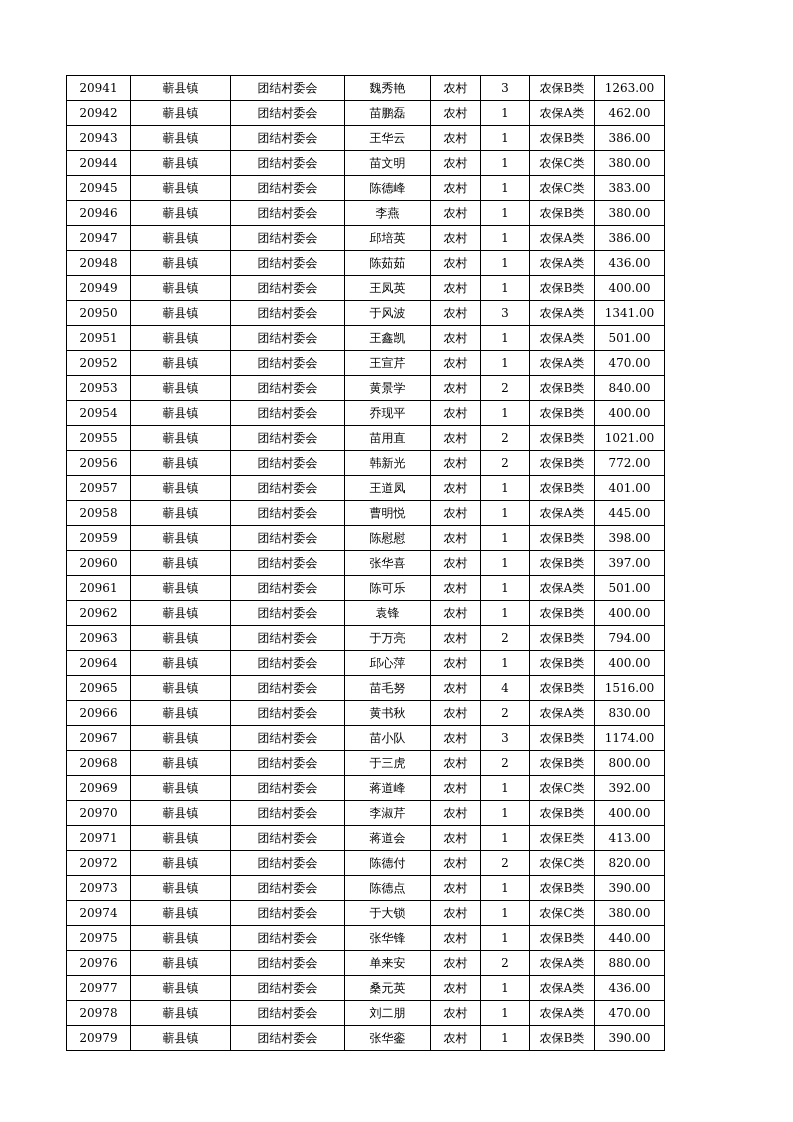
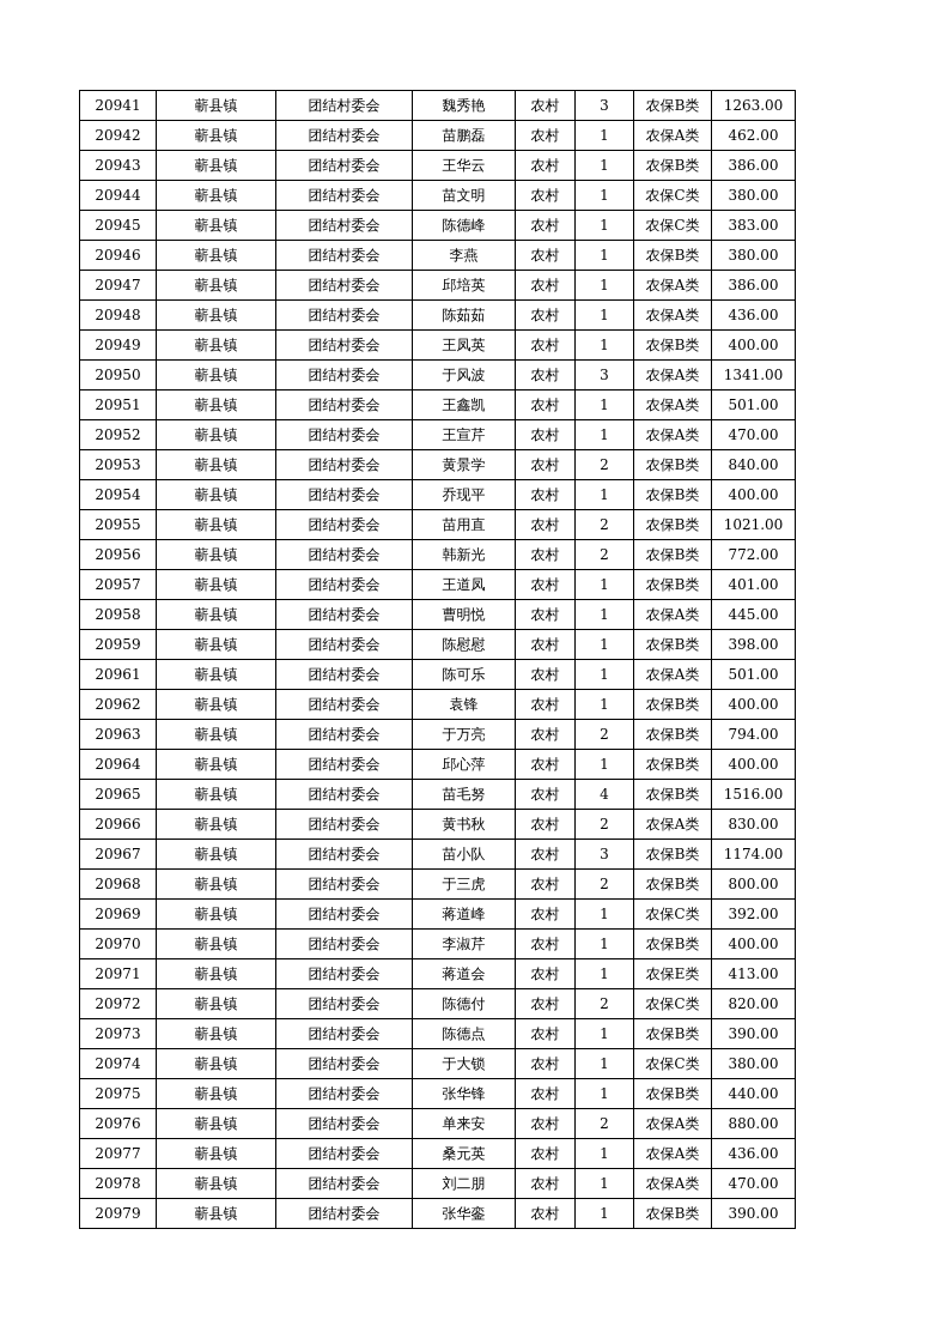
  20941	蕲县镇	团结村委会	魏秀艳	农村	3	农保B类	1263.00
  20942	蕲县镇	团结村委会	苗鹏磊	农村	1	农保A类	462.00
  20943	蕲县镇	团结村委会	王华云	农村	1	农保B类	386.00
  20944	蕲县镇	团结村委会	苗文明	农村	1	农保C类	380.00
  20945	蕲县镇	团结村委会	陈德峰	农村	1	农保C类	383.00
  20946	蕲县镇	团结村委会	李燕	农村	1	农保B类	380.00
  20947	蕲县镇	团结村委会	邱培英	农村	1	农保A类	386.00
  20948	蕲县镇	团结村委会	陈茹茹	农村	1	农保A类	436.00
  20949	蕲县镇	团结村委会	王凤英	农村	1	农保B类	400.00
  20950	蕲县镇	团结村委会	于风波	农村	3	农保A类	1341.00
  20951	蕲县镇	团结村委会	王鑫凯	农村	1	农保A类	501.00
  20952	蕲县镇	团结村委会	王宣芹	农村	1	农保A类	470.00
  20953	蕲县镇	团结村委会	黄景学	农村	2	农保B类	840.00
  20954	蕲县镇	团结村委会	乔现平	农村	1	农保B类	400.00
  20955	蕲县镇	团结村委会	苗用直	农村	2	农保B类	1021.00
  20956	蕲县镇	团结村委会	韩新光	农村	2	农保B类	772.00
  20957	蕲县镇	团结村委会	王道凤	农村	1	农保B类	401.00
  20958	蕲县镇	团结村委会	曹明悦	农村	1	农保A类	445.00
  20959	蕲县镇	团结村委会	陈慰慰	农村	1	农保B类	398.00
- 20960	蕲县镇	团结村委会	张华喜	农村	1	农保B类	397.00
  20961	蕲县镇	团结村委会	陈可乐	农村	1	农保A类	501.00
  20962	蕲县镇	团结村委会	袁锋	农村	1	农保B类	400.00
  20963	蕲县镇	团结村委会	于万亮	农村	2	农保B类	794.00
  20964	蕲县镇	团结村委会	邱心萍	农村	1	农保B类	400.00
  20965	蕲县镇	团结村委会	苗毛努	农村	4	农保B类	1516.00
  20966	蕲县镇	团结村委会	黄书秋	农村	2	农保A类	830.00
  20967	蕲县镇	团结村委会	苗小队	农村	3	农保B类	1174.00
  20968	蕲县镇	团结村委会	于三虎	农村	2	农保B类	800.00
  20969	蕲县镇	团结村委会	蒋道峰	农村	1	农保C类	392.00
  20970	蕲县镇	团结村委会	李淑芹	农村	1	农保B类	400.00
  20971	蕲县镇	团结村委会	蒋道会	农村	1	农保E类	413.00
  20972	蕲县镇	团结村委会	陈德付	农村	2	农保C类	820.00
  20973	蕲县镇	团结村委会	陈德点	农村	1	农保B类	390.00
  20974	蕲县镇	团结村委会	于大锁	农村	1	农保C类	380.00
  20975	蕲县镇	团结村委会	张华锋	农村	1	农保B类	440.00
  20976	蕲县镇	团结村委会	单来安	农村	2	农保A类	880.00
  20977	蕲县镇	团结村委会	桑元英	农村	1	农保A类	436.00
  20978	蕲县镇	团结村委会	刘二朋	农村	1	农保A类	470.00
  20979	蕲县镇	团结村委会	张华銮	农村	1	农保B类	390.00
